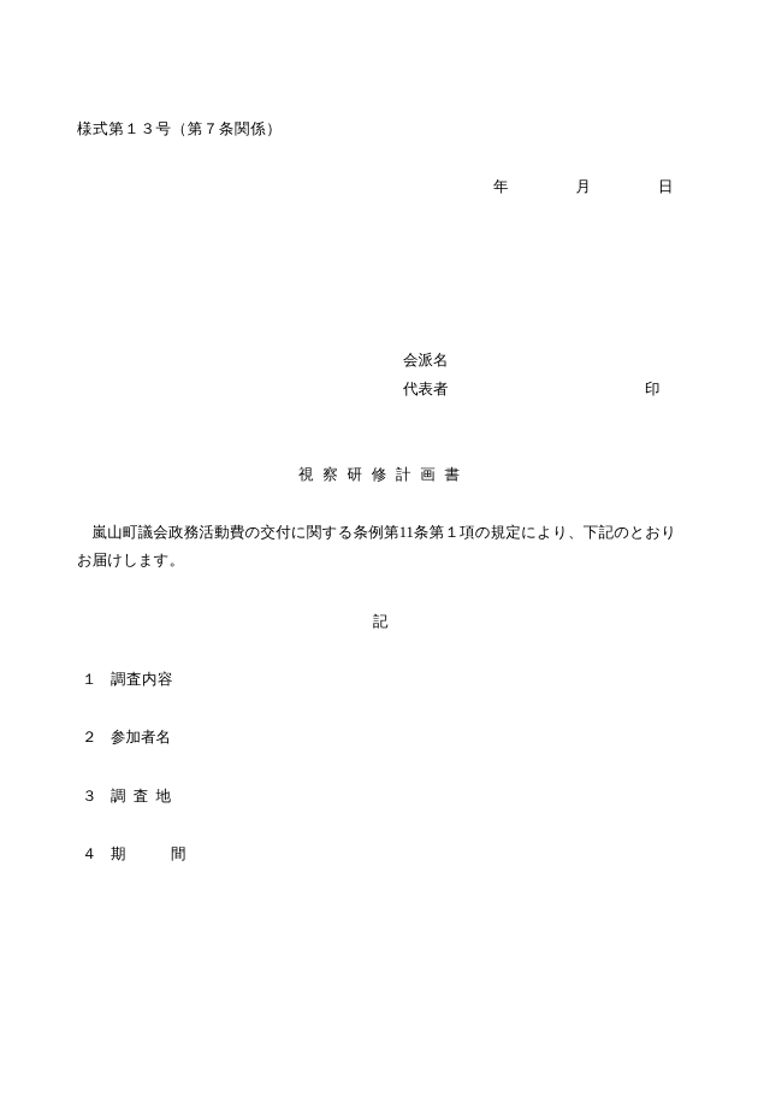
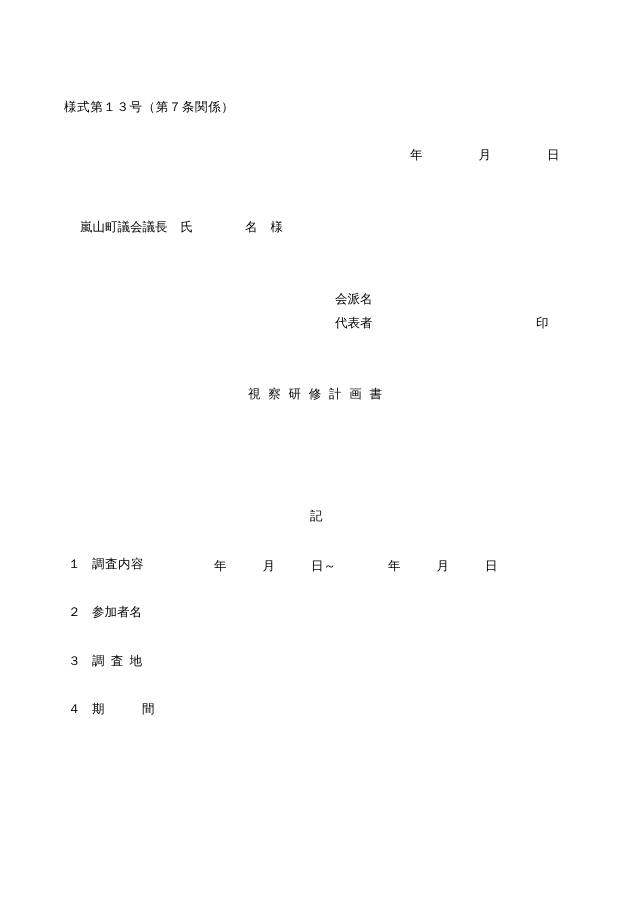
  様式第１３号（第７条関係）
  年 月 日
+ 嵐山町議会議長 氏 名 様
  会派名
  代表者
  印
  視 察 研 修 計 画 書
- 嵐山町議会政務活動費の交付に関する条例第11条第１項の規定により、下記のとおりお届けします。
  記
  １ 調査内容
+ 年 月 日～ 年 月 日
  ２ 参加者名
  ３ 調 査 地
  ４ 期 間
